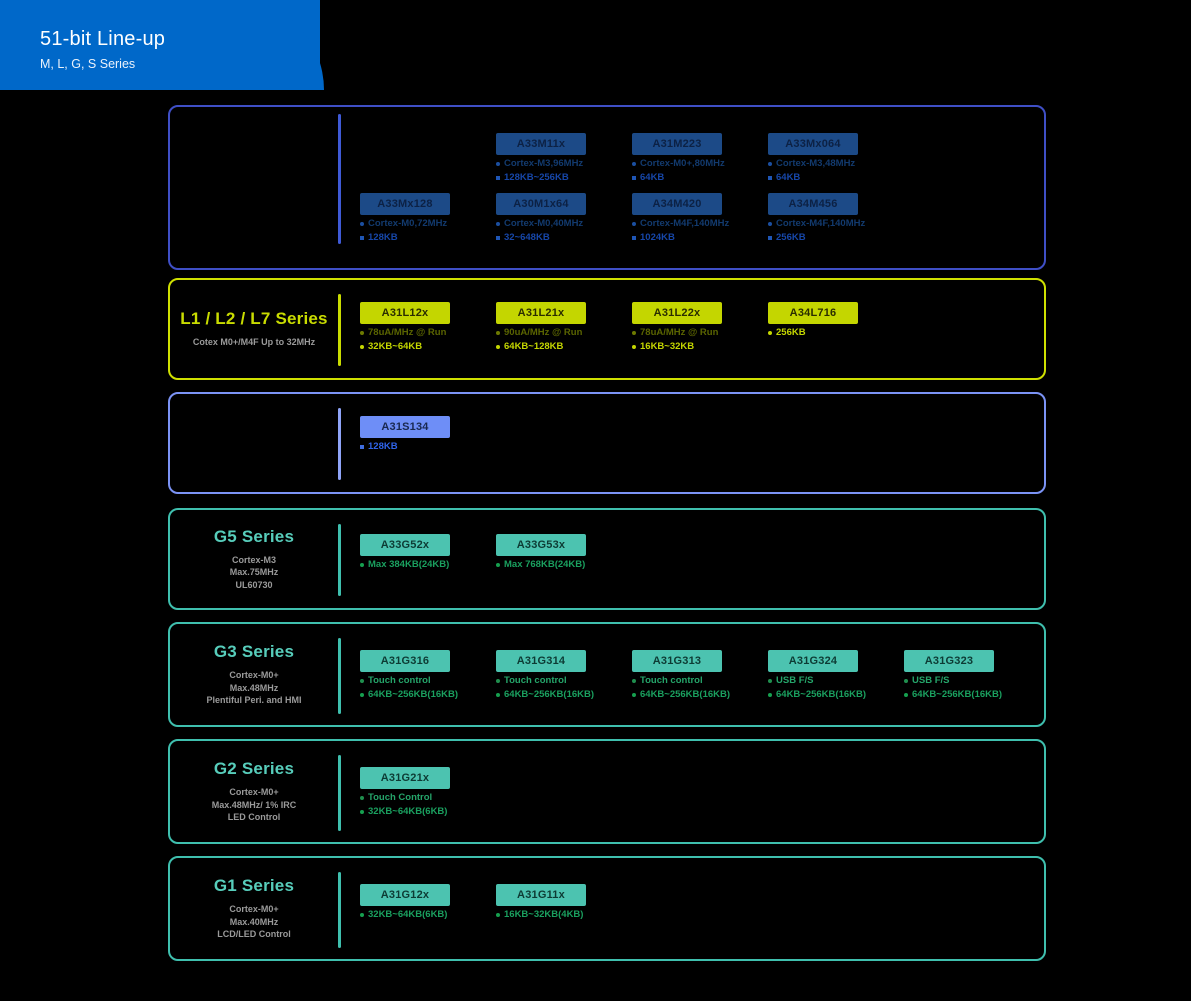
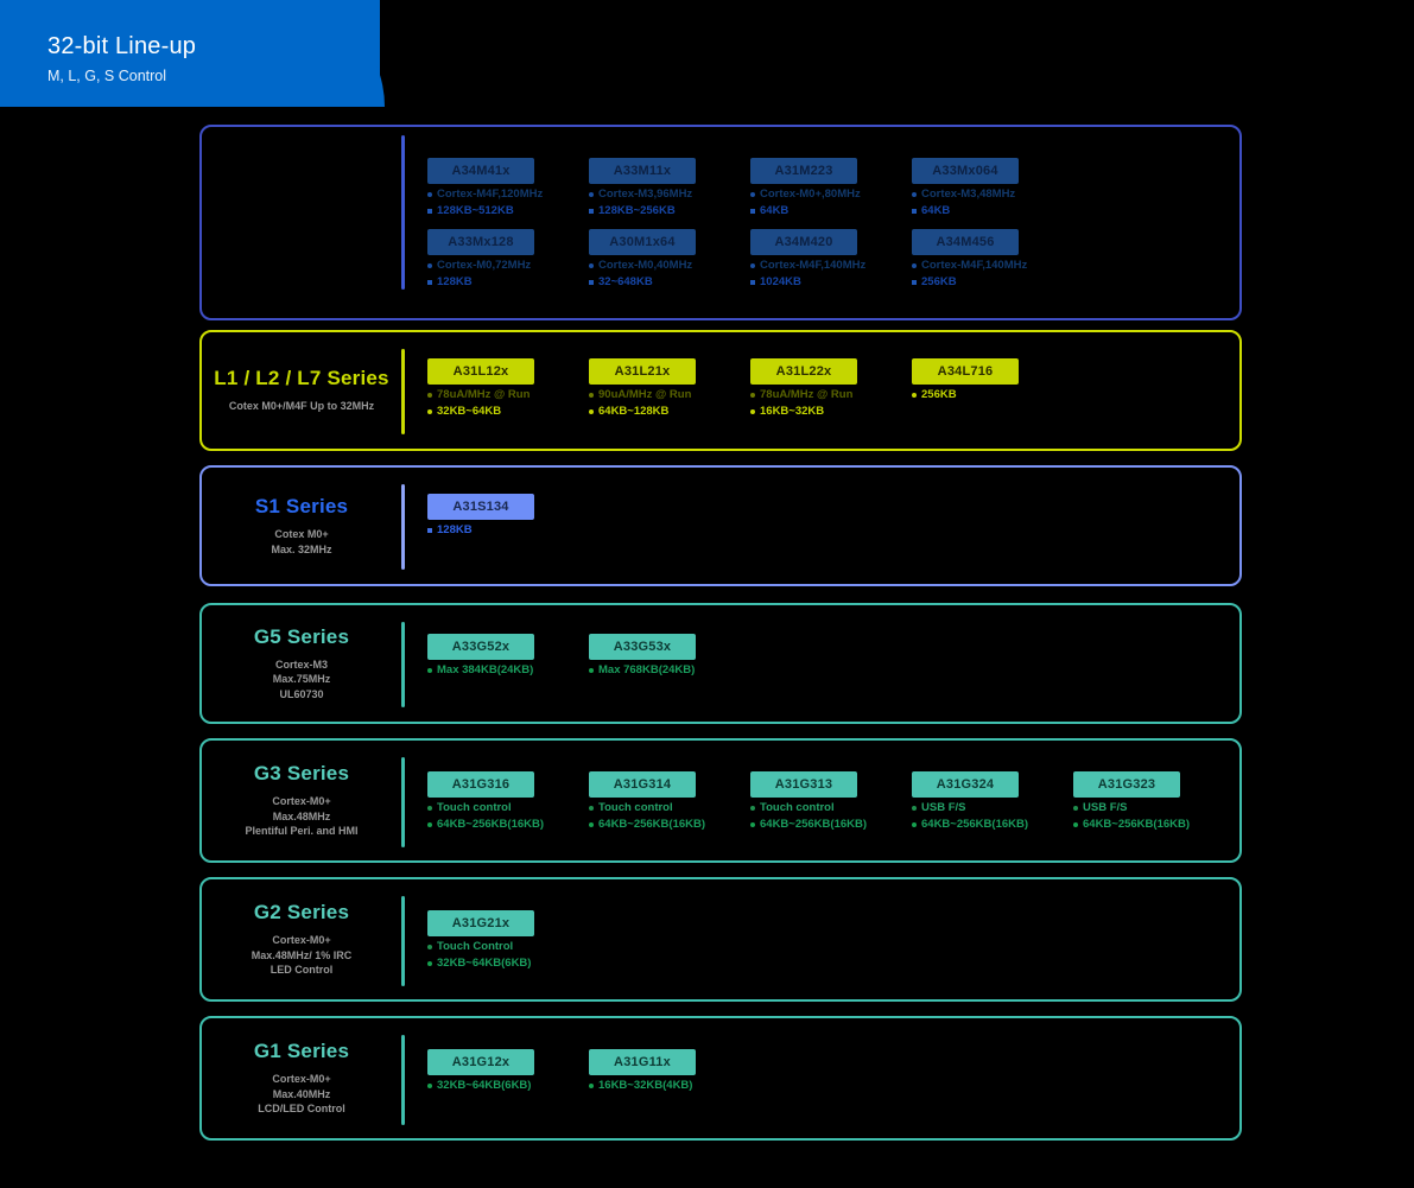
- 51-bit Line-up
+ 32-bit Line-up
- M, L, G, S Series
+ M, L, G, S Control
+ A34M41x
+ Cortex-M4F,120MHz
+ 128KB~512KB
  A33M11x
  Cortex-M3,96MHz
  128KB~256KB
  A31M223
  Cortex-M0+,80MHz
  64KB
  A33Mx064
  Cortex-M3,48MHz
  64KB
  A33Mx128
  Cortex-M0,72MHz
  128KB
  A30M1x64
  Cortex-M0,40MHz
  32~648KB
  A34M420
  Cortex-M4F,140MHz
  1024KB
  A34M456
  Cortex-M4F,140MHz
  256KB
  L1 / L2 / L7 Series
  Cotex M0+/M4F Up to 32MHz
  A31L12x
  78uA/MHz @ Run
  32KB~64KB
  A31L21x
  90uA/MHz @ Run
  64KB~128KB
  A31L22x
  78uA/MHz @ Run
  16KB~32KB
  A34L716
  256KB
+ S1 Series
+ Cotex M0+
+ Max. 32MHz
  A31S134
  128KB
  G5 Series
  Cortex-M3
  Max.75MHz
  UL60730
  A33G52x
  Max 384KB(24KB)
  A33G53x
  Max 768KB(24KB)
  G3 Series
  Cortex-M0+
  Max.48MHz
  Plentiful Peri. and HMI
  A31G316
  Touch control
  64KB~256KB(16KB)
  A31G314
  Touch control
  64KB~256KB(16KB)
  A31G313
  Touch control
  64KB~256KB(16KB)
  A31G324
  USB F/S
  64KB~256KB(16KB)
  A31G323
  USB F/S
  64KB~256KB(16KB)
  G2 Series
  Cortex-M0+
  Max.48MHz/ 1% IRC
  LED Control
  A31G21x
  Touch Control
  32KB~64KB(6KB)
  G1 Series
  Cortex-M0+
  Max.40MHz
  LCD/LED Control
  A31G12x
  32KB~64KB(6KB)
  A31G11x
  16KB~32KB(4KB)
